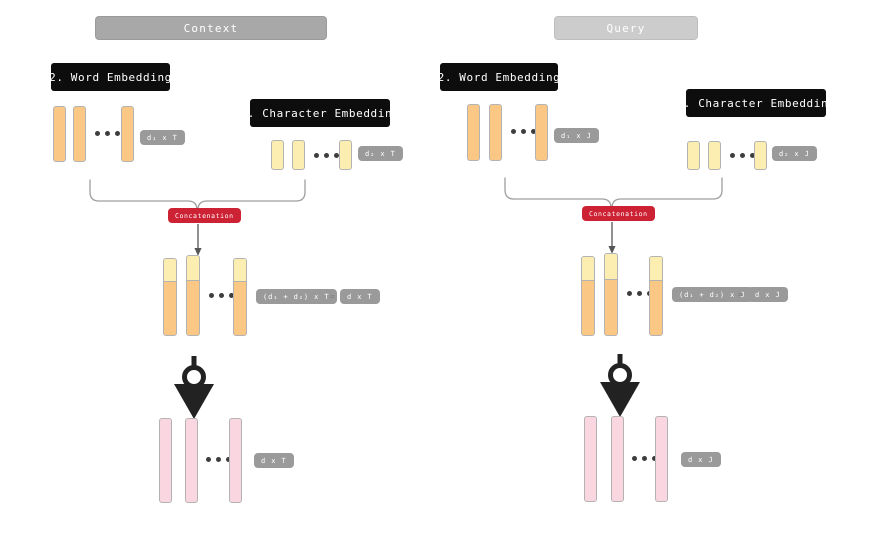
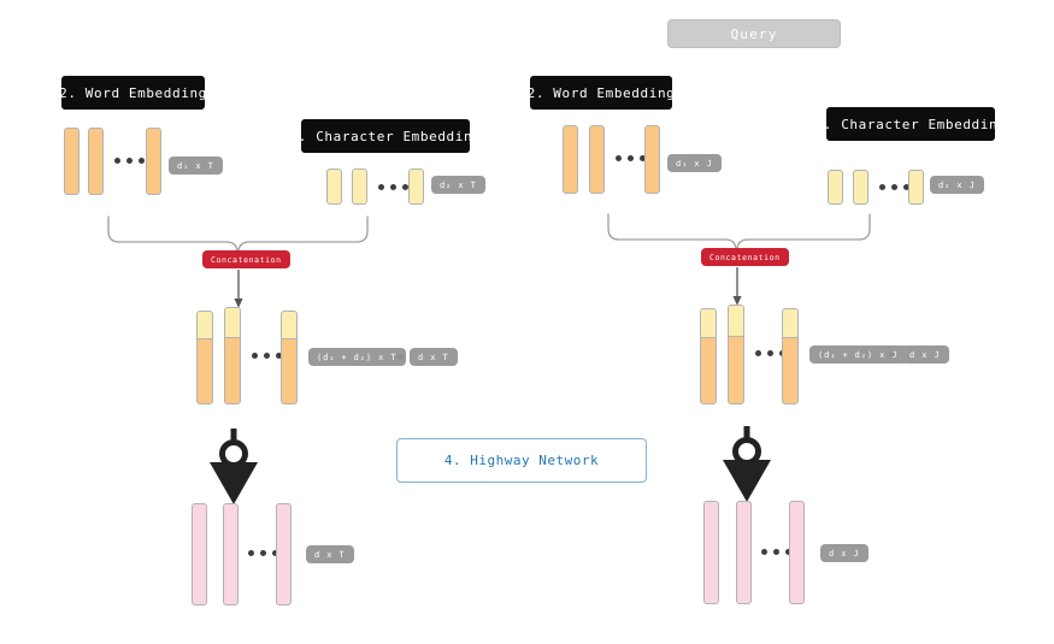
- Context
  2. Word Embedding
  d₁ x T
  3. Character Embedding
  d₂ x T
  Concatenation
  (d₁ + d₂) x T
  d x T
  d x T
  Query
  2. Word Embedding
  d₁ x J
  3. Character Embedding
  d₂ x J
  Concatenation
  (d₁ + d₂) x J
  =
  d x J
  d x J
+ 4. Highway Network
